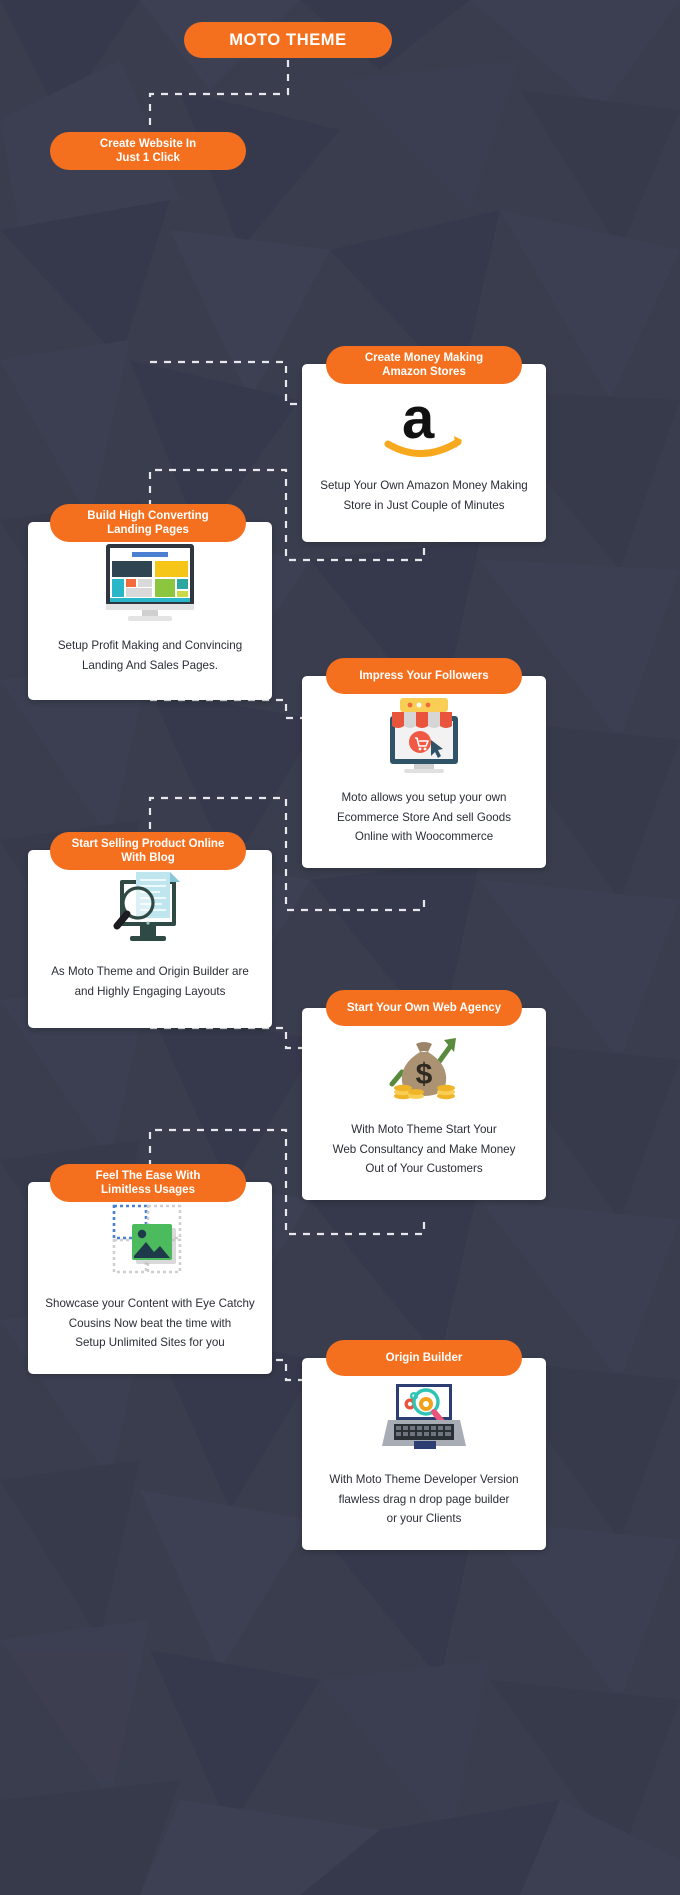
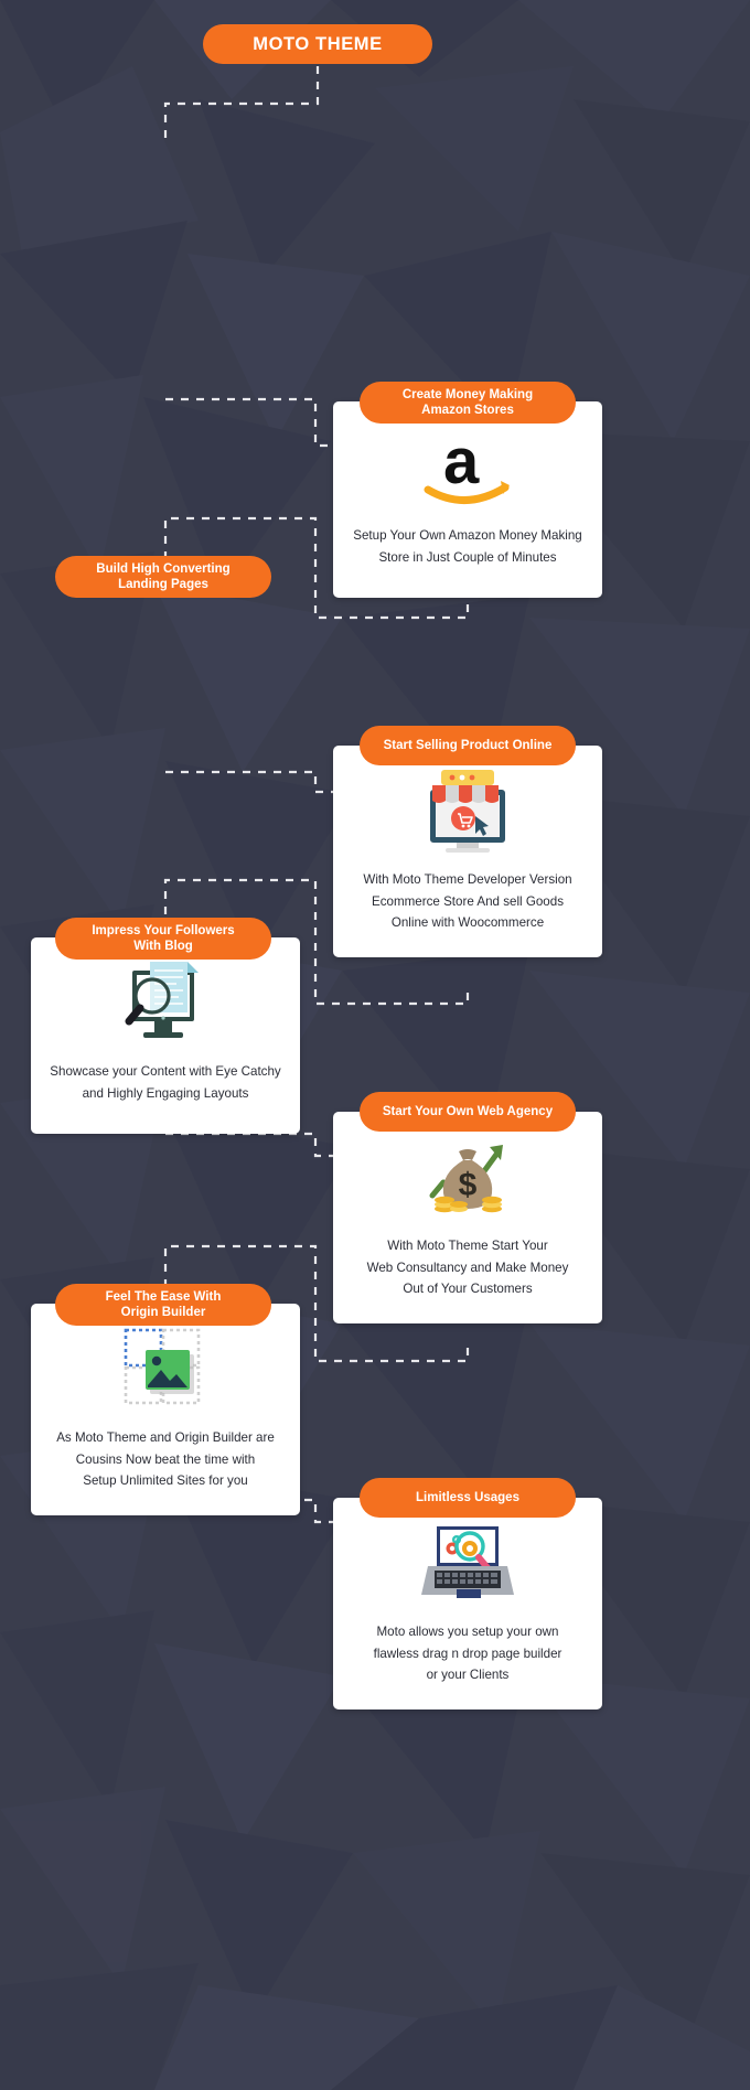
  MOTO THEME
- Create Website In
- Just 1 Click
  a
  Setup Your Own Amazon Money Making
  Store in Just Couple of Minutes
  Create Money Making
  Amazon Stores
- Setup Profit Making and Convincing
- Landing And Sales Pages.
  Build High Converting
  Landing Pages
- Moto allows you setup your own
+ With Moto Theme Developer Version
  Ecommerce Store And sell Goods
  Online with Woocommerce
- Impress Your Followers
+ Start Selling Product Online
- As Moto Theme and Origin Builder are
+ Showcase your Content with Eye Catchy
  and Highly Engaging Layouts
- Start Selling Product Online
+ Impress Your Followers
  With Blog
  $
  With Moto Theme Start Your
  Web Consultancy and Make Money
  Out of Your Customers
  Start Your Own Web Agency
- Showcase your Content with Eye Catchy
+ As Moto Theme and Origin Builder are
  Cousins Now beat the time with
  Setup Unlimited Sites for you
  Feel The Ease With
- Limitless Usages
+ Origin Builder
- With Moto Theme Developer Version
+ Moto allows you setup your own
  flawless drag n drop page builder
  or your Clients
- Origin Builder
+ Limitless Usages
